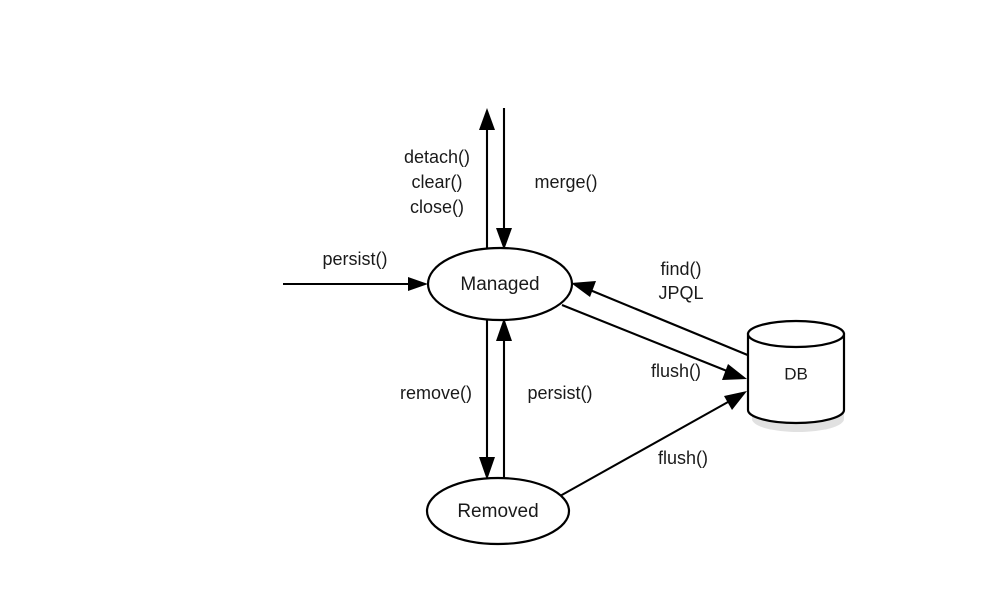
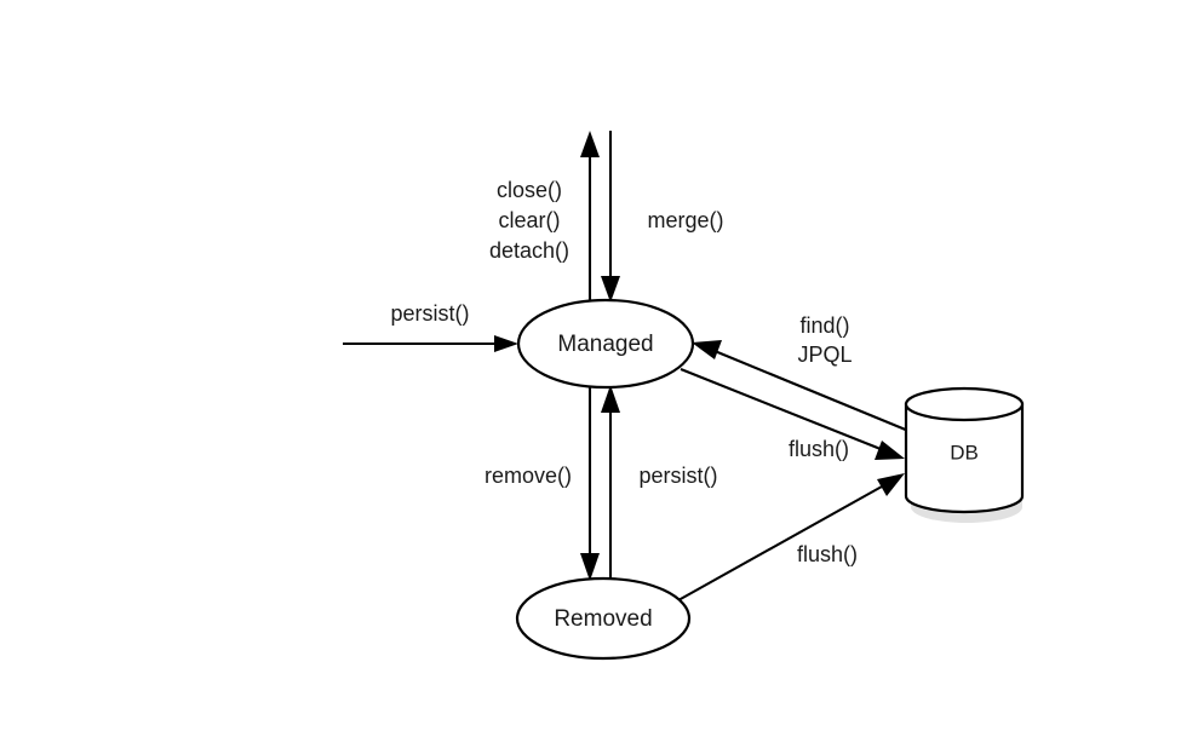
  persist()
- detach()
+ close()
  clear()
- close()
+ detach()
  merge()
  remove()
  persist()
  find()
  JPQL
  flush()
  flush()
  Managed
  Removed
  DB
